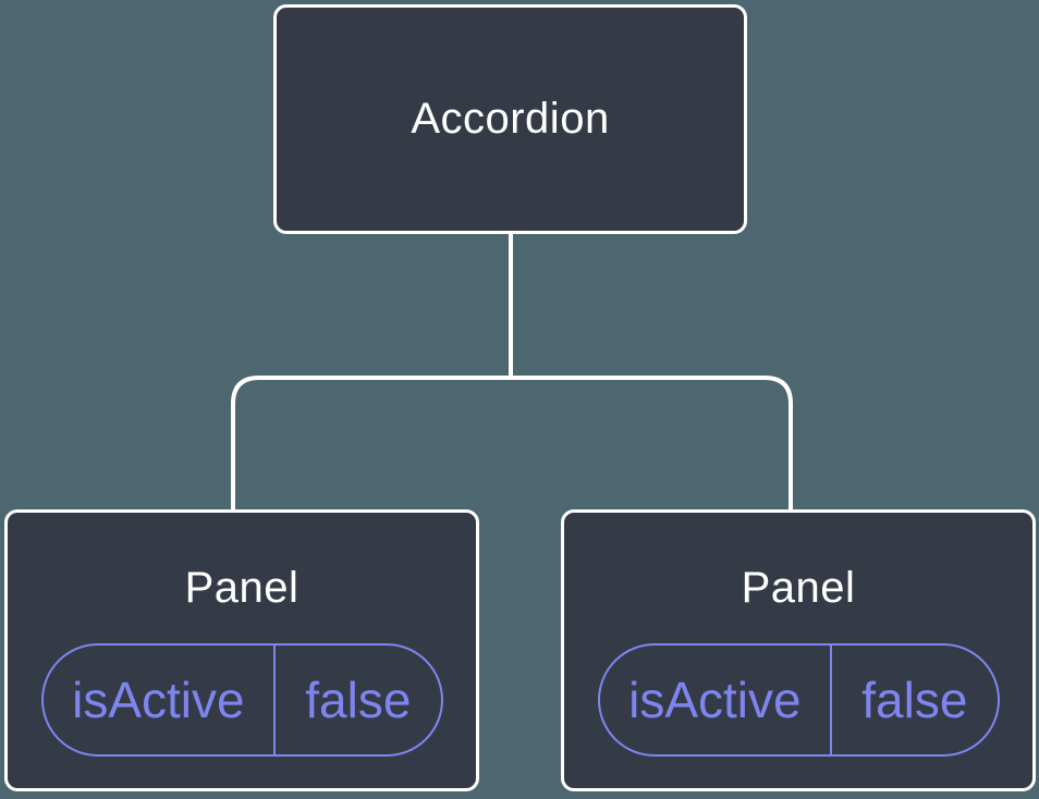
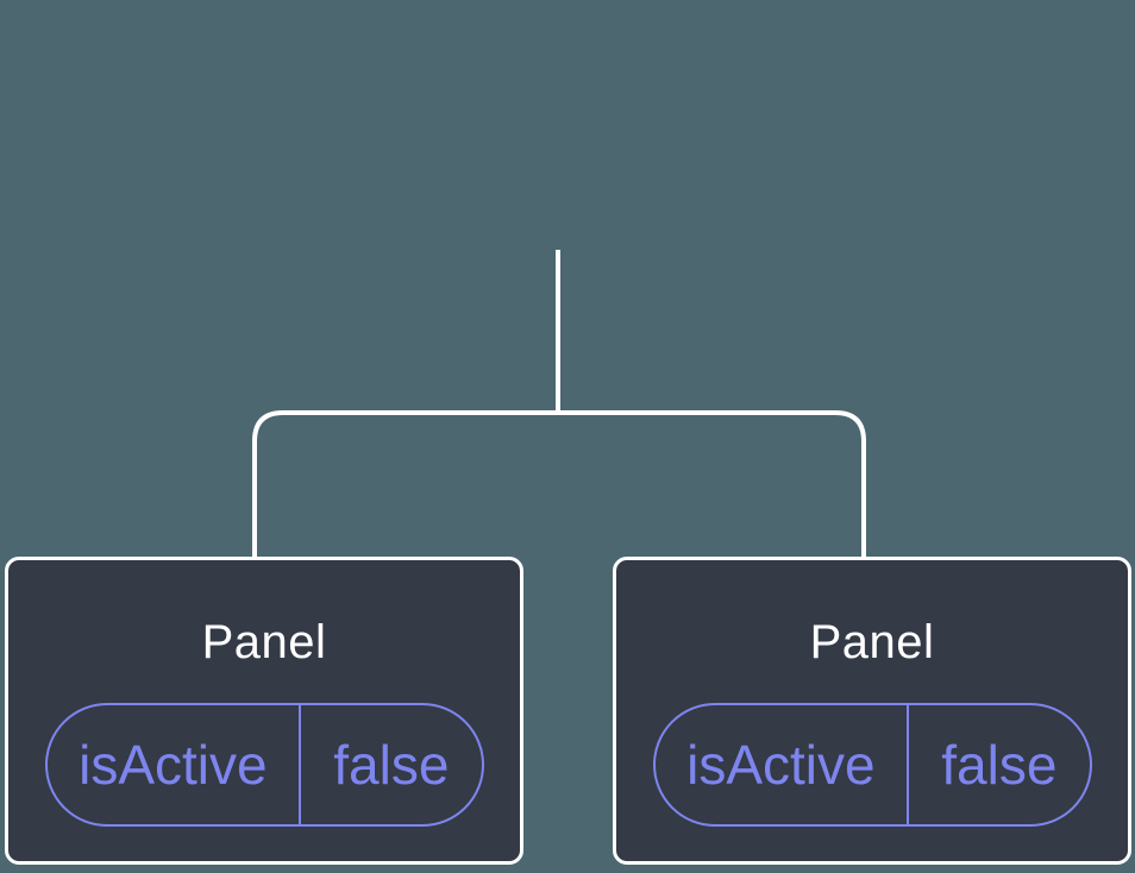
- Accordion
  Panel
  isActive
  false
  Panel
  isActive
  false
